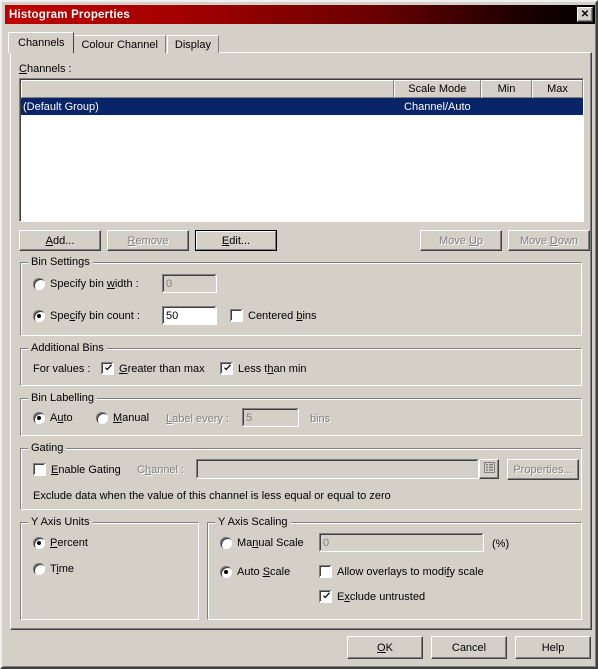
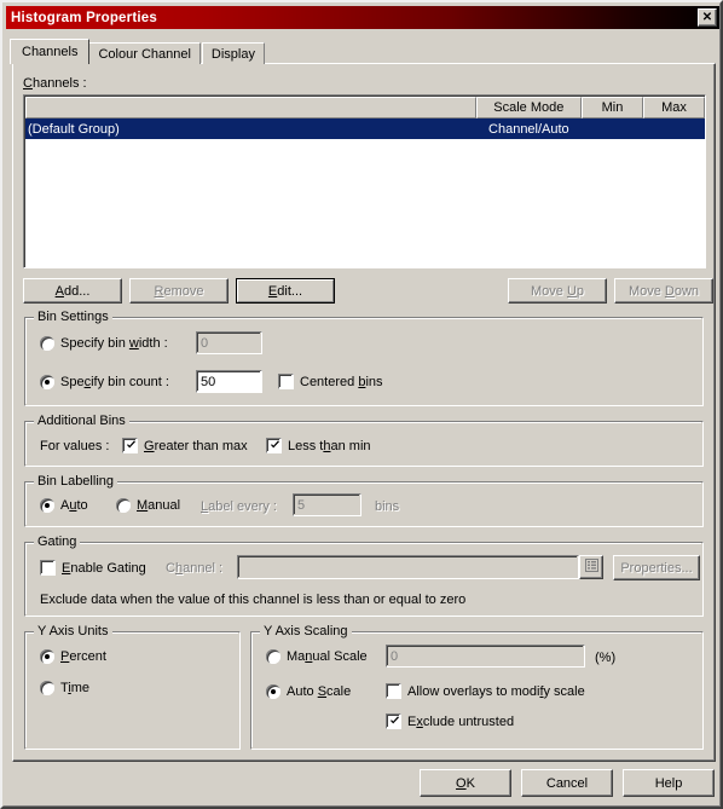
  Histogram Properties
  ✕
  Channels
  Colour Channel
  Display
  Channels :
  Scale Mode
  Min
  Max
  (Default Group)
  Channel/Auto
  Add...
  Remove
  Edit...
  Move Up
  Move Down
  Bin Settings
  Specify bin width :
  0
  Specify bin count :
  50
  Centered bins
  Additional Bins
  For values :
  Greater than max
  Less than min
  Bin Labelling
  Auto
  Manual
  Label every :
  5
  bins
  Gating
  Enable Gating
  Channel :
  Properties...
- Exclude data when the value of this channel is less equal or equal to zero
+ Exclude data when the value of this channel is less than or equal to zero
  Y Axis Units
  Percent
  Time
  Y Axis Scaling
  Manual Scale
  0
  (%)
  Auto Scale
  Allow overlays to modify scale
  Exclude untrusted
  OK
  Cancel
  Help
